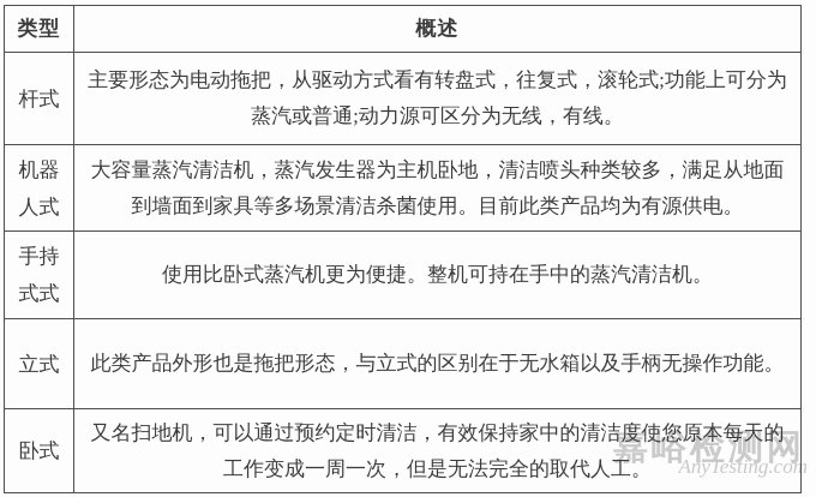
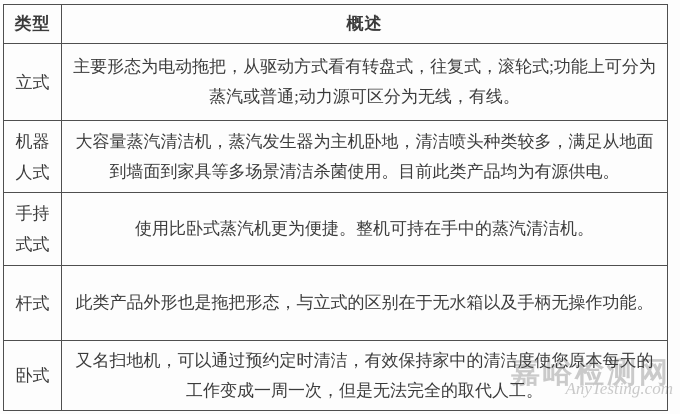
  嘉峪检测网
  AnyTesting.com
  类型	概述
- 杆式	主要形态为电动拖把，从驱动方式看有转盘式，往复式，滚轮式;功能上可分为蒸汽或普通;动力源可区分为无线，有线。
+ 立式	主要形态为电动拖把，从驱动方式看有转盘式，往复式，滚轮式;功能上可分为蒸汽或普通;动力源可区分为无线，有线。
  机器人式	大容量蒸汽清洁机，蒸汽发生器为主机卧地，清洁喷头种类较多，满足从地面到墙面到家具等多场景清洁杀菌使用。目前此类产品均为有源供电。
  手持式式	使用比卧式蒸汽机更为便捷。整机可持在手中的蒸汽清洁机。
- 立式	此类产品外形也是拖把形态，与立式的区别在于无水箱以及手柄无操作功能。
+ 杆式	此类产品外形也是拖把形态，与立式的区别在于无水箱以及手柄无操作功能。
  卧式	又名扫地机，可以通过预约定时清洁，有效保持家中的清洁度使您原本每天的工作变成一周一次，但是无法完全的取代人工。
